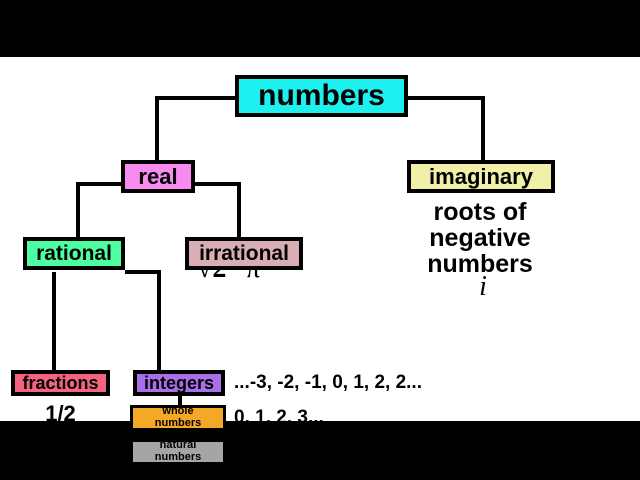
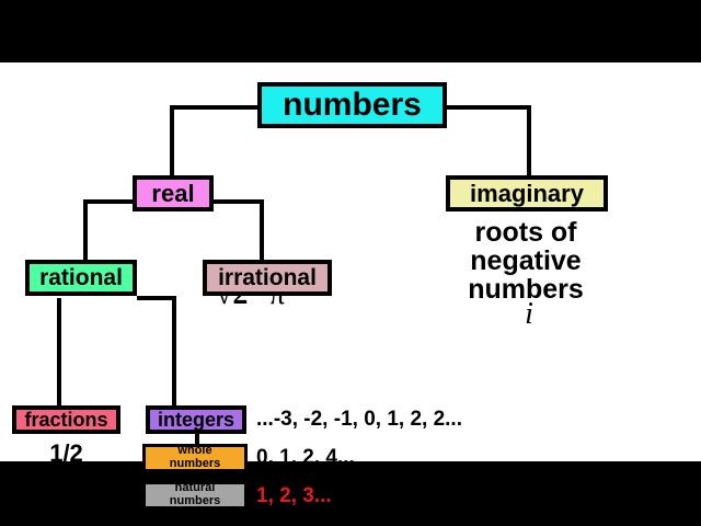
  numbers
  real
  imaginary
  rational
  irrational
  fractions
  integers
  whole
  numbers
  natural
  numbers
  roots of
  negative
  numbers
  i
  1/2
  ...-3, -2, -1, 0, 1, 2, 2...
- 0, 1, 2, 3...
+ 0, 1, 2, 4...
+ 1, 2, 3...
